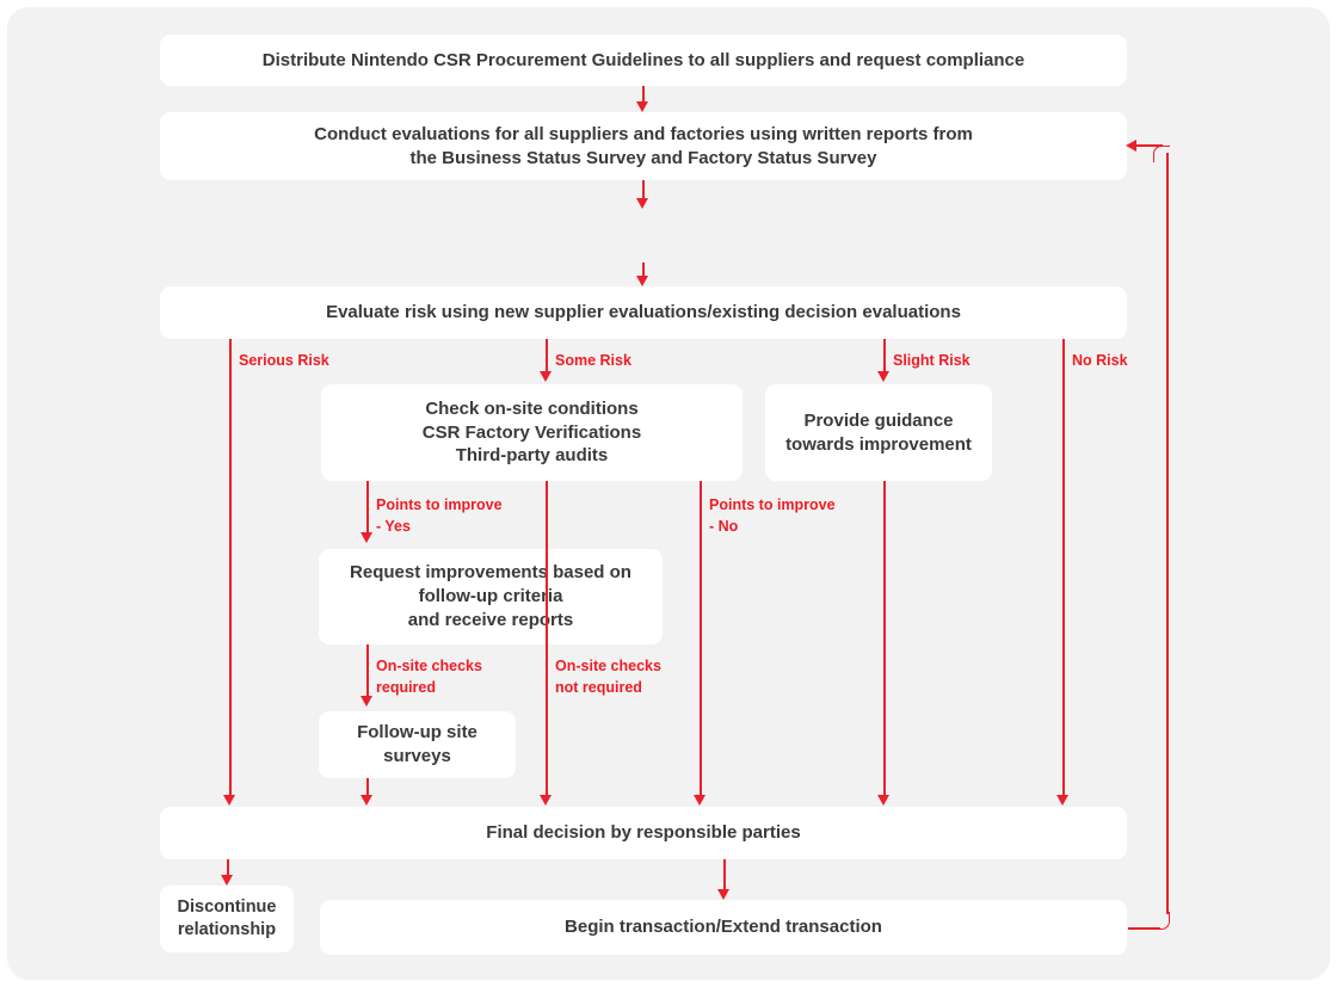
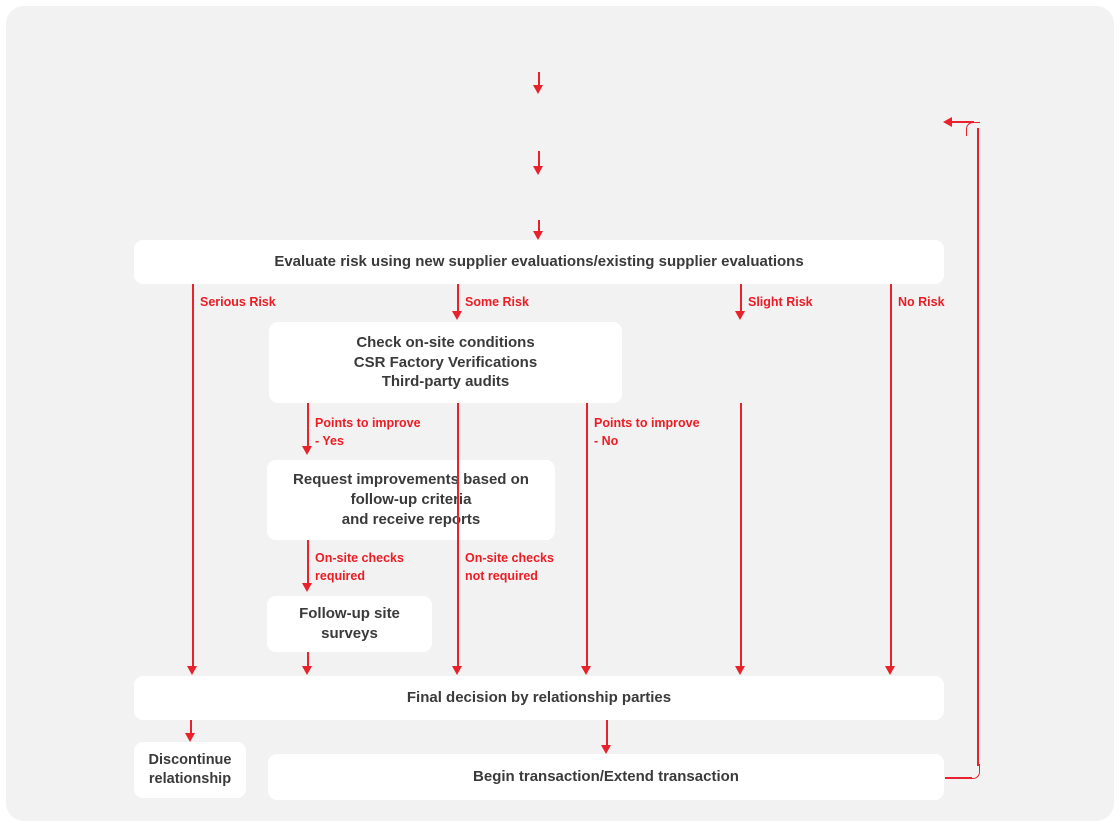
- Distribute Nintendo CSR Procurement Guidelines to all suppliers and request compliance
- Conduct evaluations for all suppliers and factories using written reports from
- the Business Status Survey and Factory Status Survey
- Evaluate risk using new supplier evaluations/existing decision evaluations
+ Evaluate risk using new supplier evaluations/existing supplier evaluations
  Check on-site conditions
  CSR Factory Verifications
  Third-party audits
- Provide guidance
- towards improvement
  Request improvements based on
  follow-up criteria
  and receive reprts
  Follow-up site
  surveys
- Final decision by responsible parties
+ Final decision by relationship parties
  Discontinue
  relationship
  Begin transaction/Extend transaction
  Serious Risk
  Some Risk
  Slight Risk
  No Risk
  Points to improve
  - Yes
  Points to improve
  - No
  On-site checks
  required
  On-site checks
  not required
